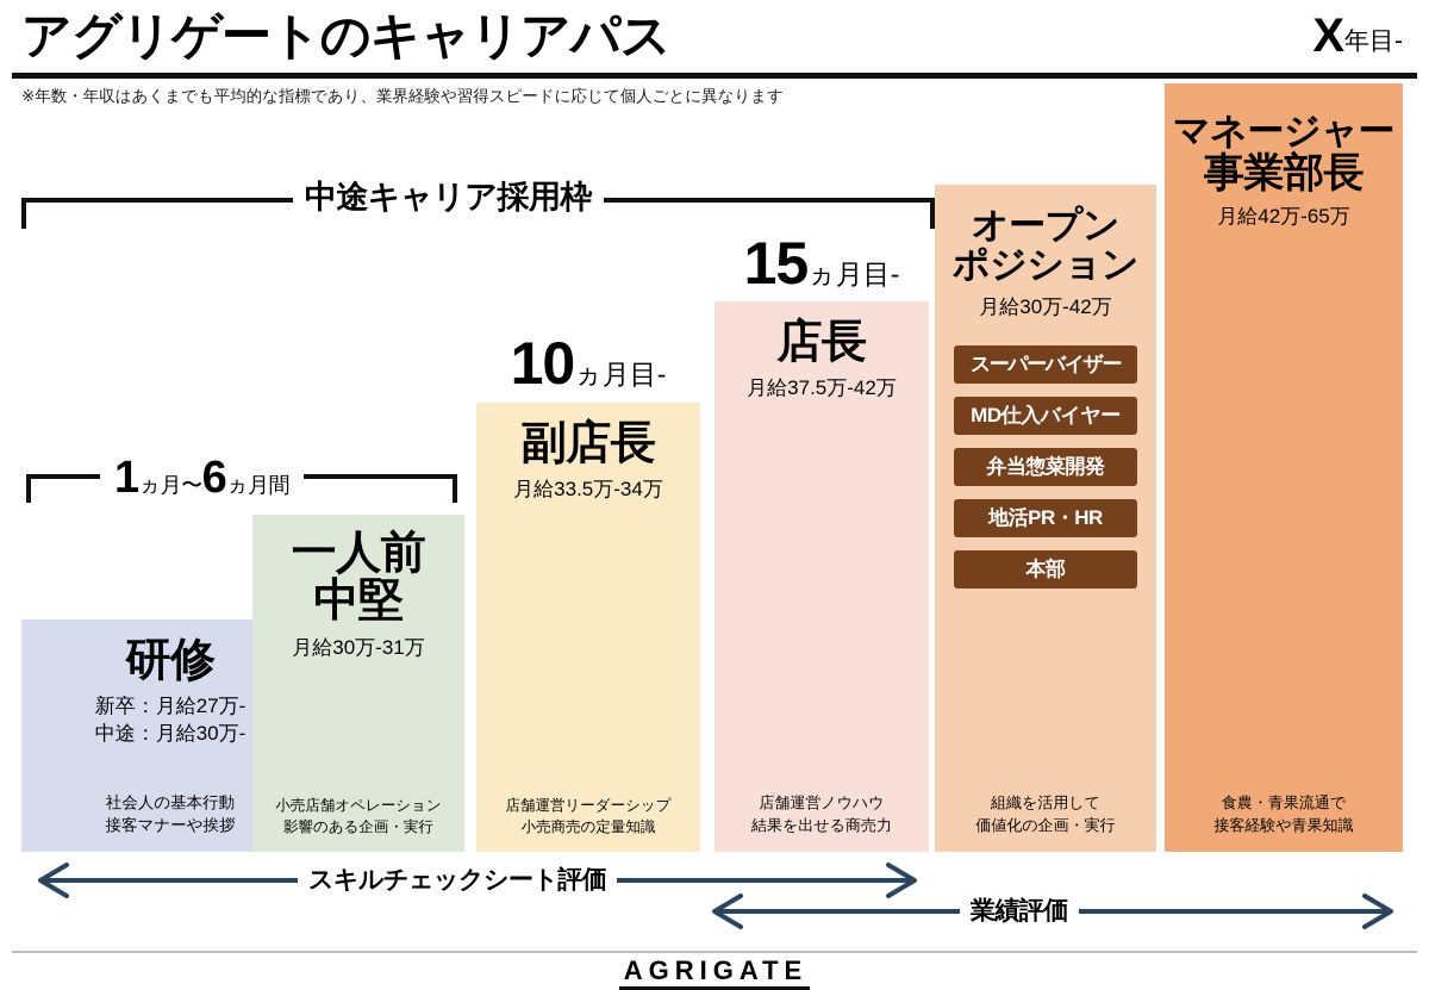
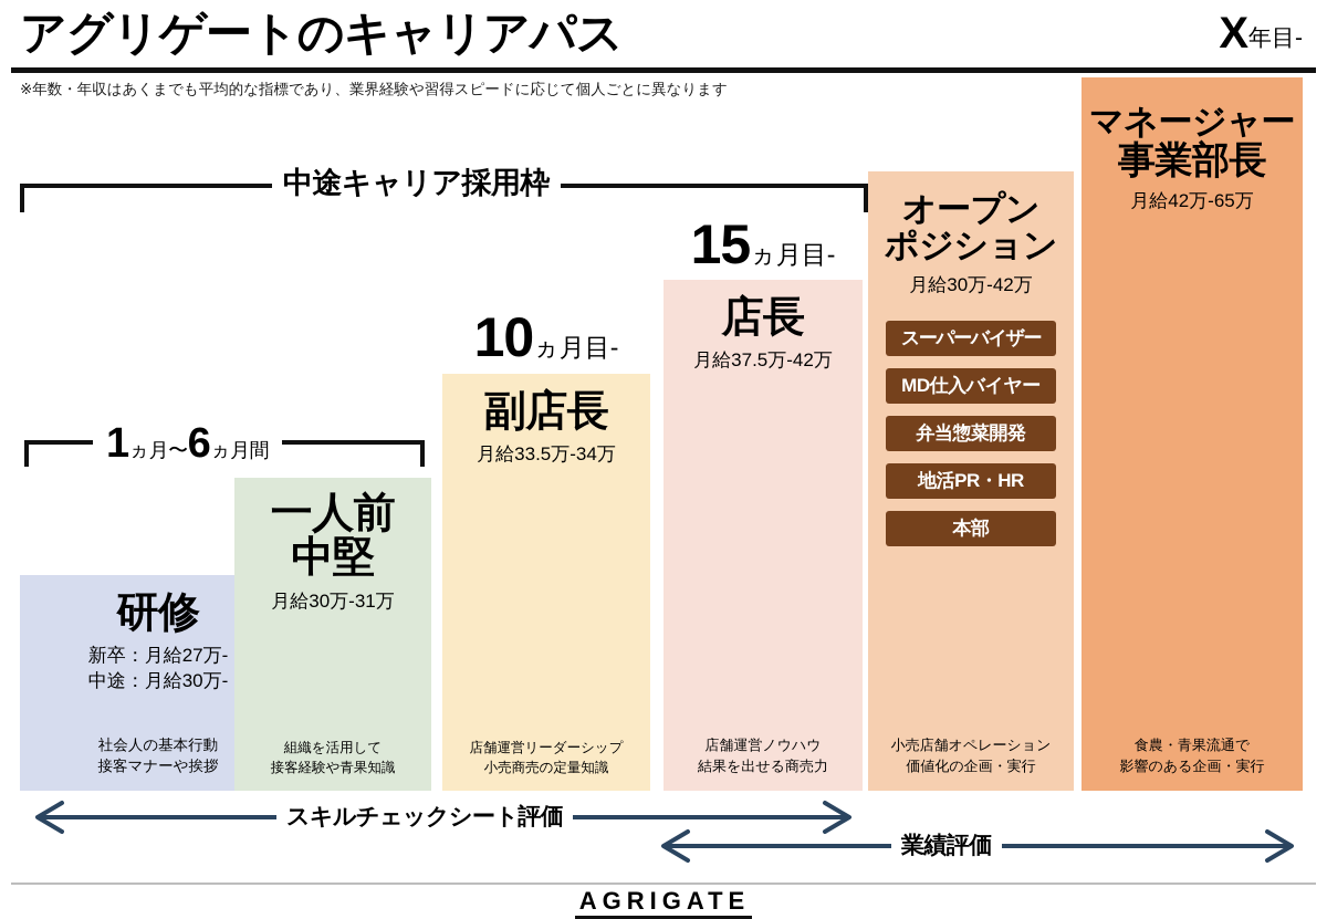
  アグリゲートのキャリアパス
  X年目-
  ※年数・年収はあくまでも平均的な指標であり、業界経験や習得スピードに応じて個人ごとに異なります
  研修
  新卒：月給27万-
  中途：月給30万-
  社会人の基本行動
  接客マナーや挨拶
  一人前
  中堅
  月給30万-31万
- 小売店舗オペレーション
+ 組織を活用して
- 影響のある企画・実行
+ 接客経験や青果知識
  10ヵ月目-
  副店長
  月給33.5万-34万
  店舗運営リーダーシップ
  小売商売の定量知識
  15ヵ月目-
  店長
  月給37.5万-42万
  店舗運営ノウハウ
  結果を出せる商売力
  オープン
  ポジション
  月給30万-42万
  スーパーバイザー
  MD仕入バイヤー
  弁当惣菜開発
  地活PR・HR
  本部
- 組織を活用して
+ 小売店舗オペレーション
  価値化の企画・実行
  マネージャー
  事業部長
  月給42万-65万
  食農・青果流通で
- 接客経験や青果知識
+ 影響のある企画・実行
  中途キャリア採用枠
  1ヵ月〜6ヵ月間
  スキルチェックシート評価
  業績評価
  AGRIGATE
